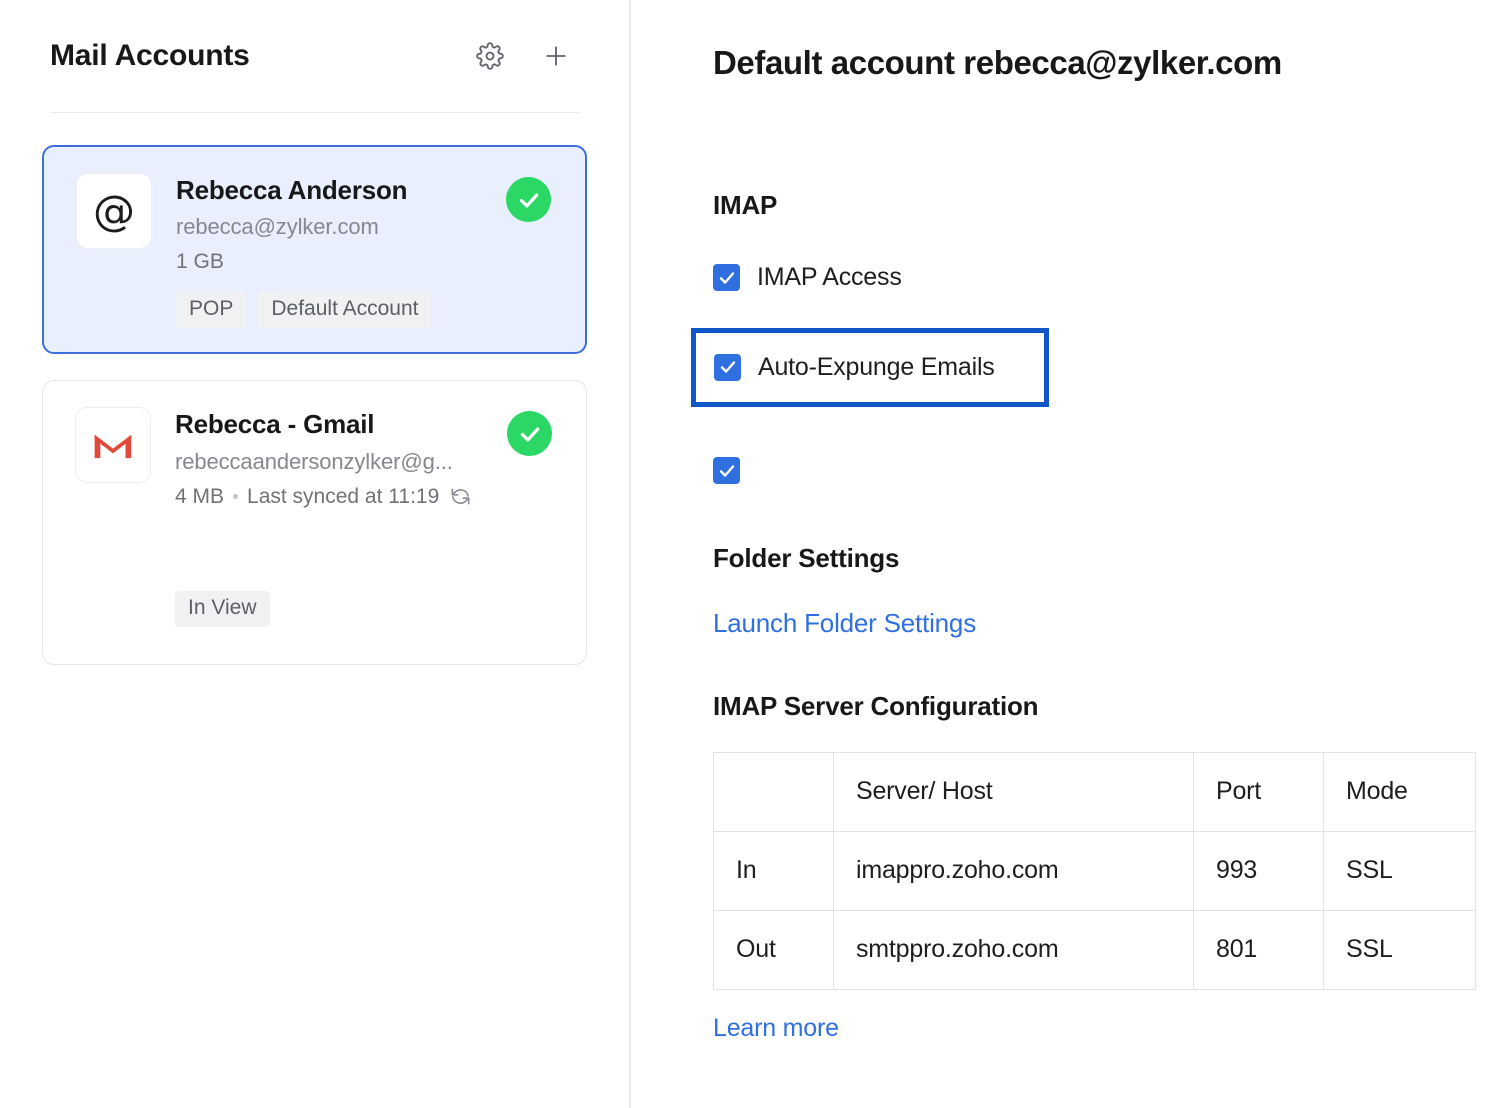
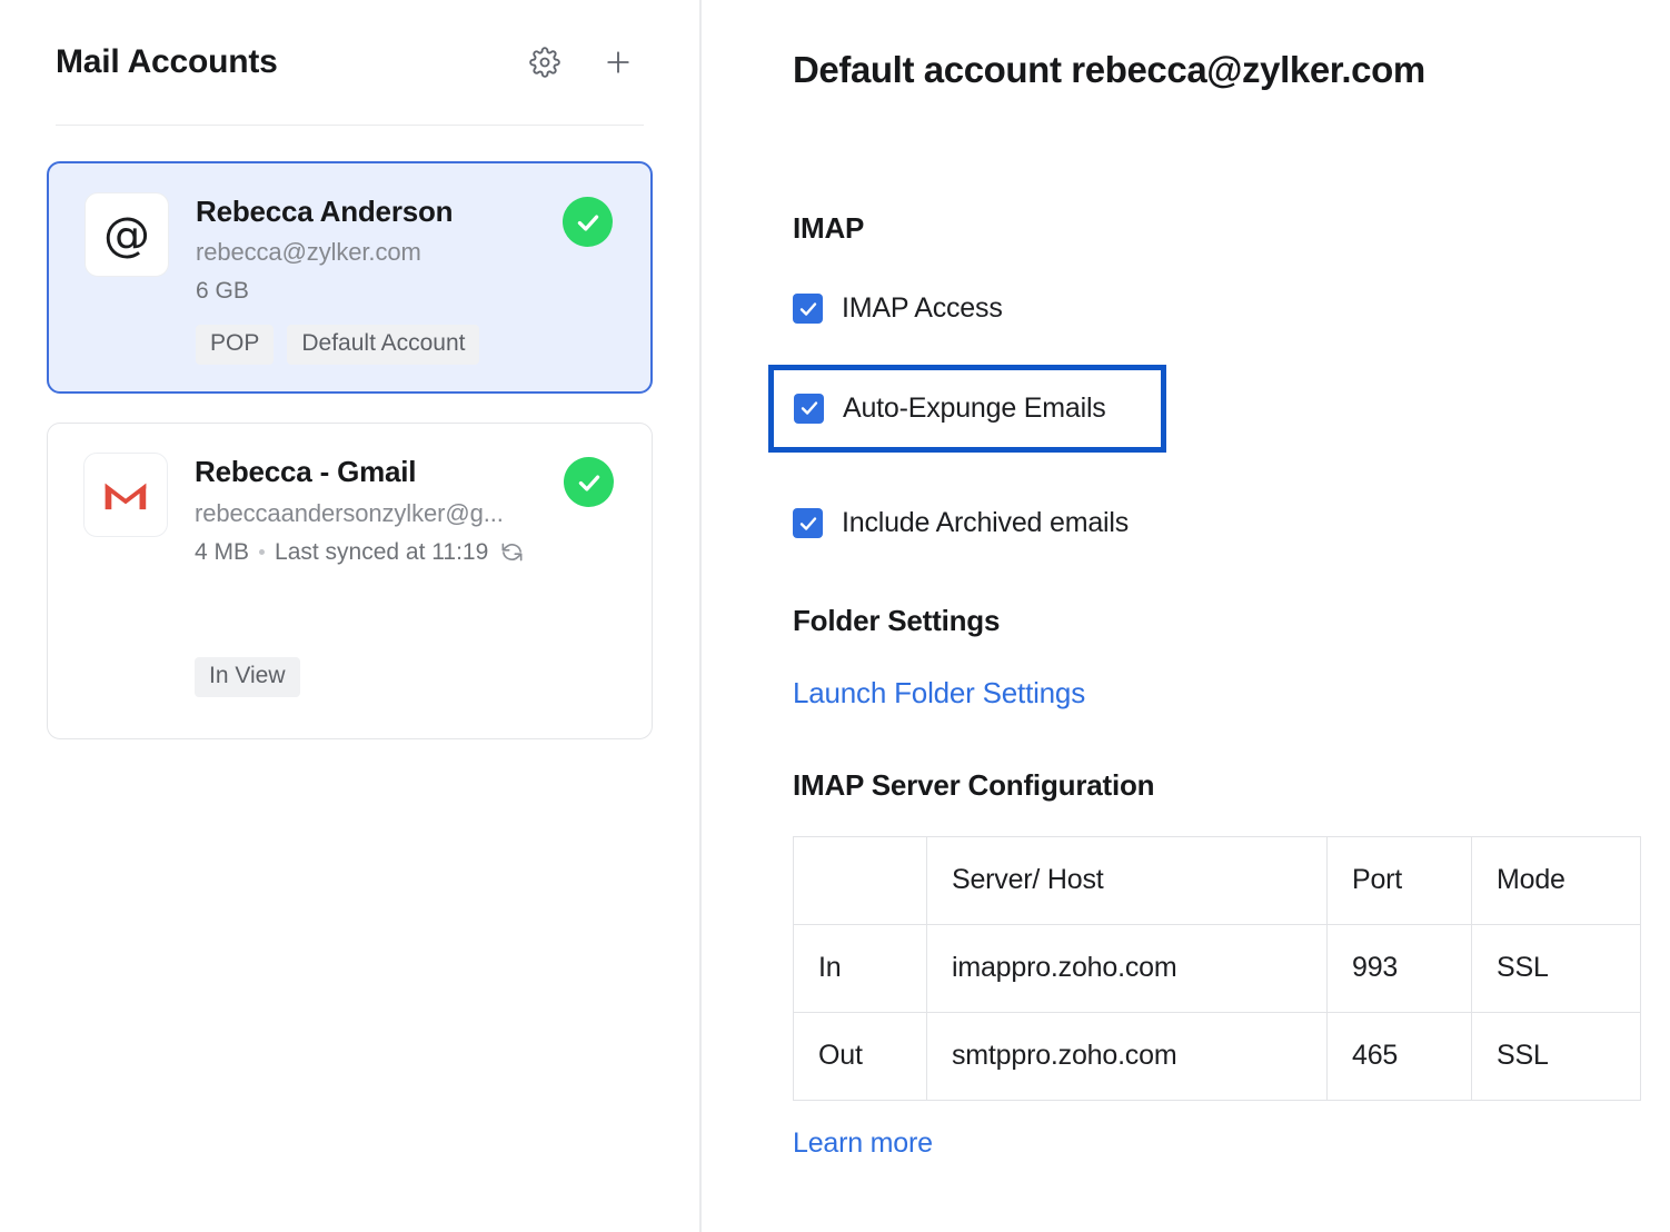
  Mail Accounts
  @
  Rebecca Anderson
  rebecca@zylker.com
- 1 GB
+ 6 GB
  POP
  Default Account
  Rebecca - Gmail
  rebeccaandersonzylker@g...
  4 MB
  Last synced at 11:19
  In View
  Default account rebecca@zylker.com
  IMAP
  IMAP Access
  Auto-Expunge Emails
+ Include Archived emails
  Folder Settings
  Launch Folder Settings
  IMAP Server Configuration
  	Server/ Host	Port	Mode
  In	imappro.zoho.com	993	SSL
- Out	smtppro.zoho.com	801	SSL
+ Out	smtppro.zoho.com	465	SSL
  Learn more
